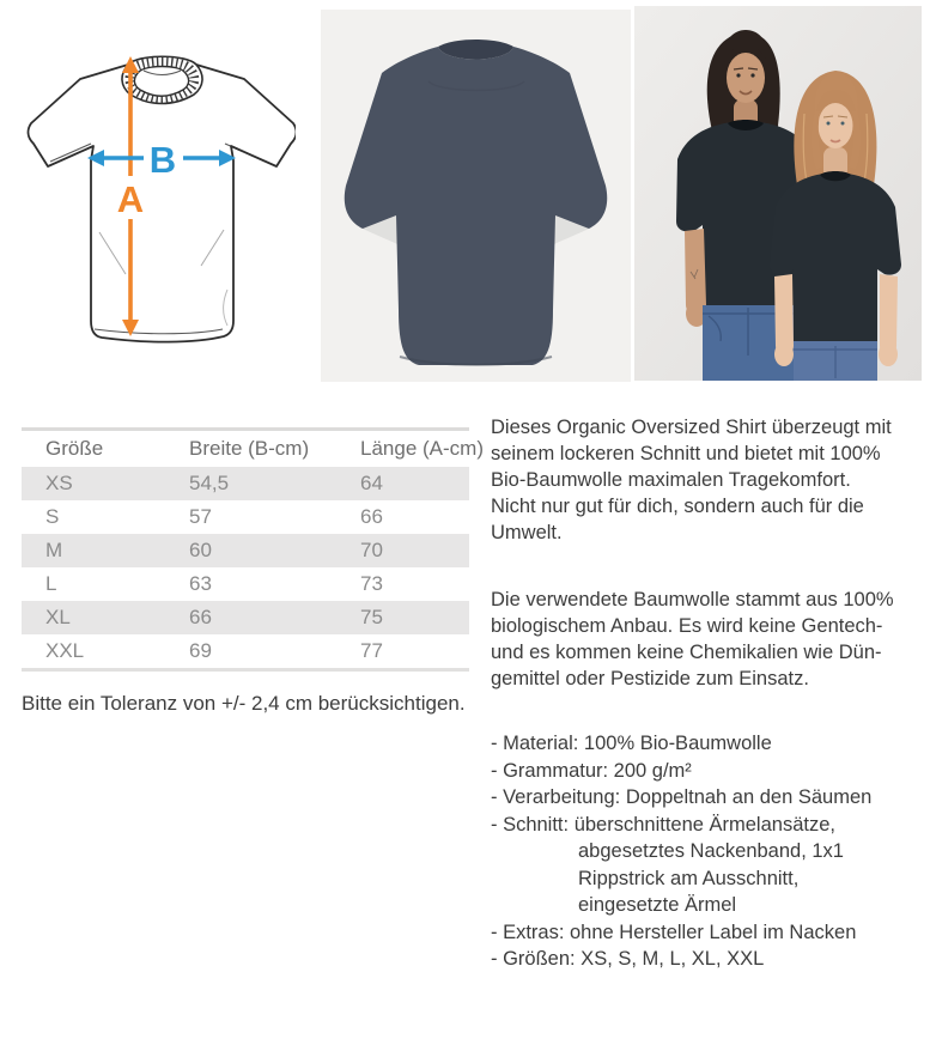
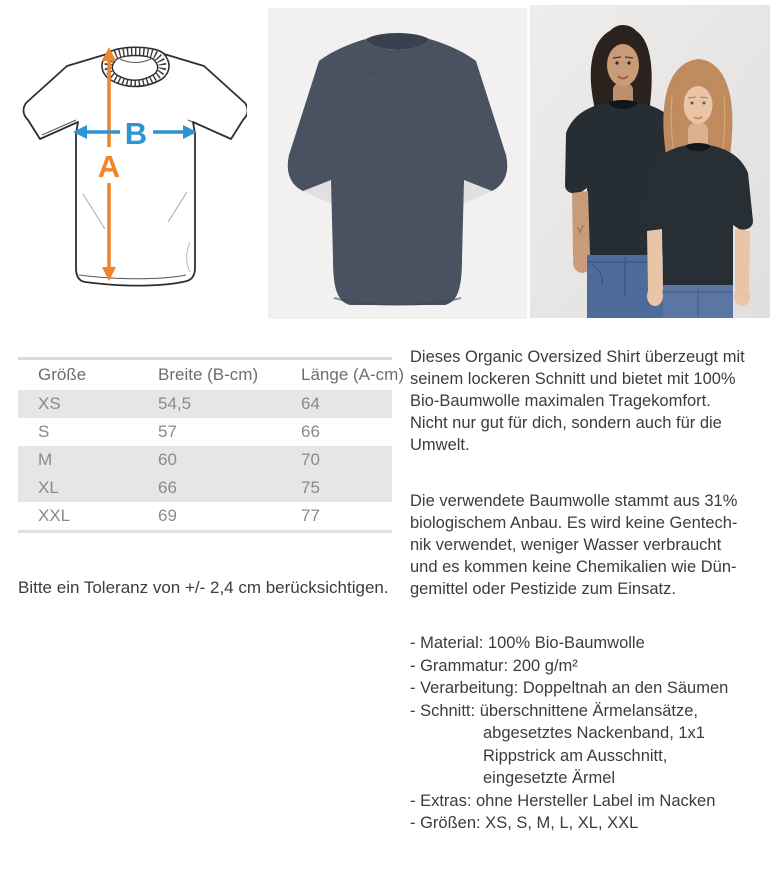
  A
  B
  Größe
  Breite (B-cm)
  Länge (A-cm)
  XS
  54,5
  64
  S
  57
  66
  M
  60
  70
- L
- 63
- 73
  XL
  66
  75
  XXL
  69
  77
  Bitte ein Toleranz von +/- 2,4 cm berücksichtigen.
  Dieses Organic Oversized Shirt überzeugt mit
  seinem lockeren Schnitt und bietet mit 100%
  Bio-Baumwolle maximalen Tragekomfort.
  Nicht nur gut für dich, sondern auch für die
  Umwelt.
- Die verwendete Baumwolle stammt aus 100%
+ Die verwendete Baumwolle stammt aus 31%
  biologischem Anbau. Es wird keine Gentech-
+ nik verwendet, weniger Wasser verbraucht
  und es kommen keine Chemikalien wie Dün-
  gemittel oder Pestizide zum Einsatz.
  - Material: 100% Bio-Baumwolle
  - Grammatur: 200 g/m²
  - Verarbeitung: Doppeltnah an den Säumen
  - Schnitt: überschnittene Ärmelansätze,
  abgesetztes Nackenband, 1x1
  Rippstrick am Ausschnitt,
  eingesetzte Ärmel
  - Extras: ohne Hersteller Label im Nacken
  - Größen: XS, S, M, L, XL, XXL
